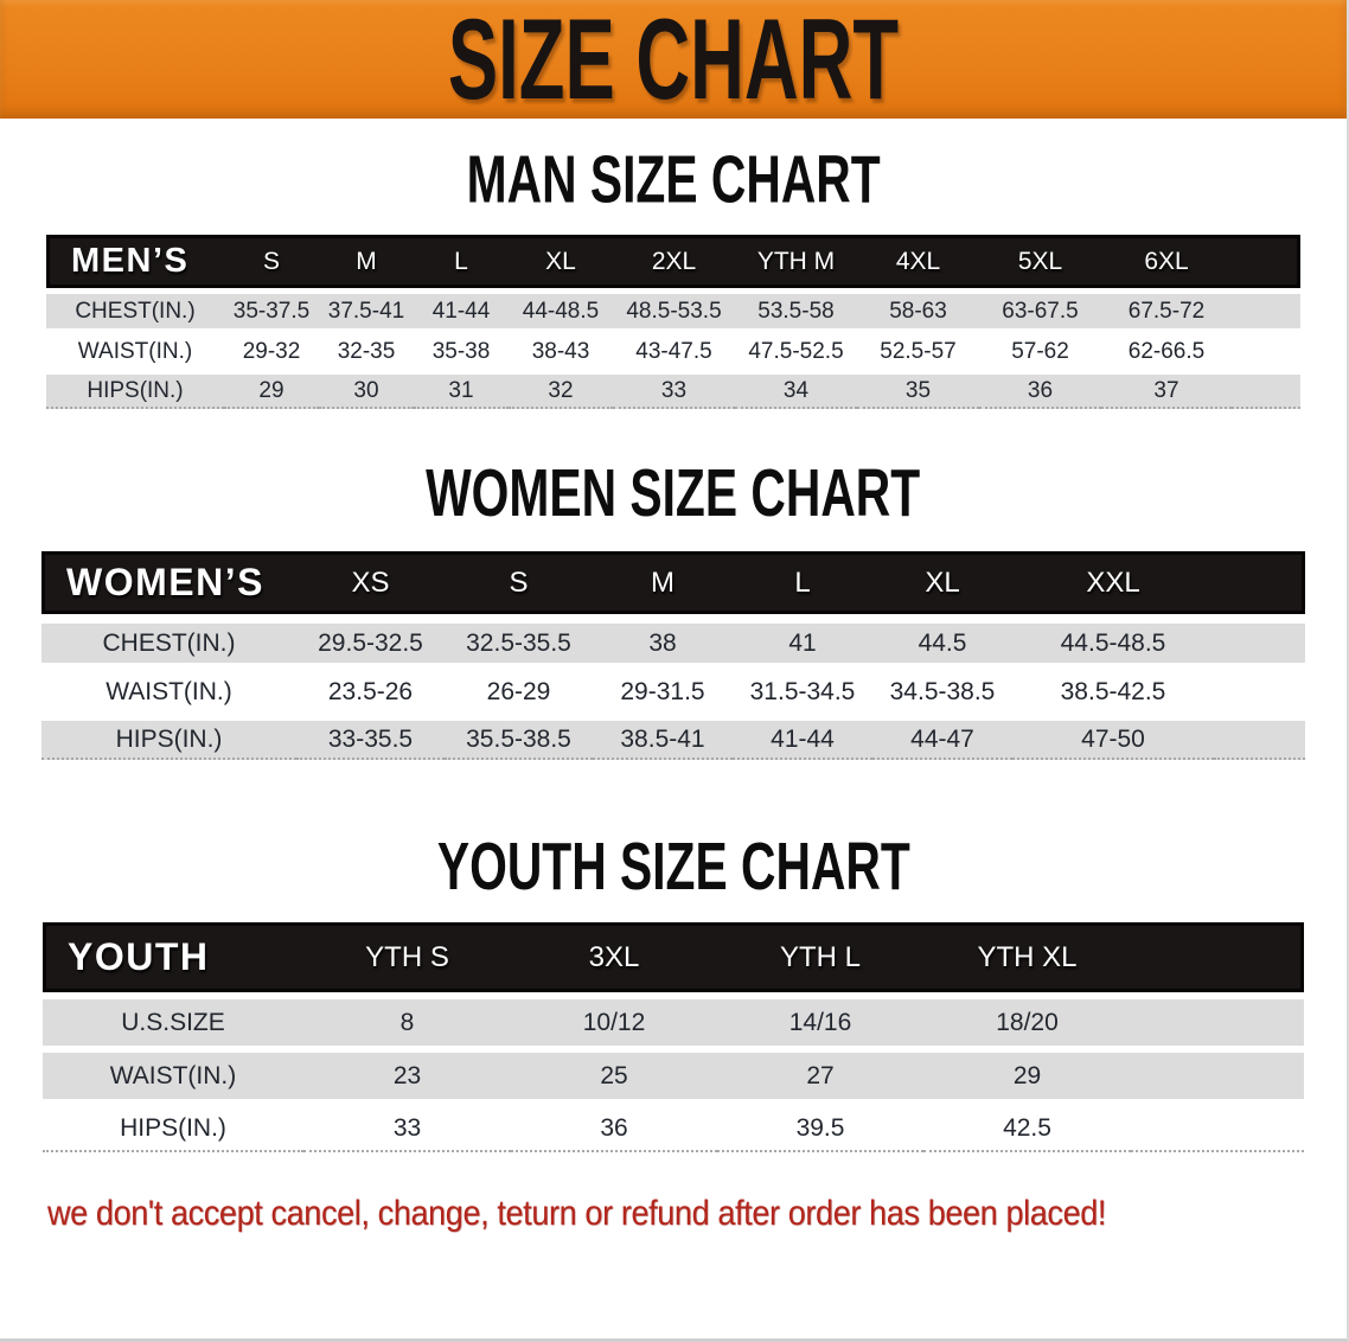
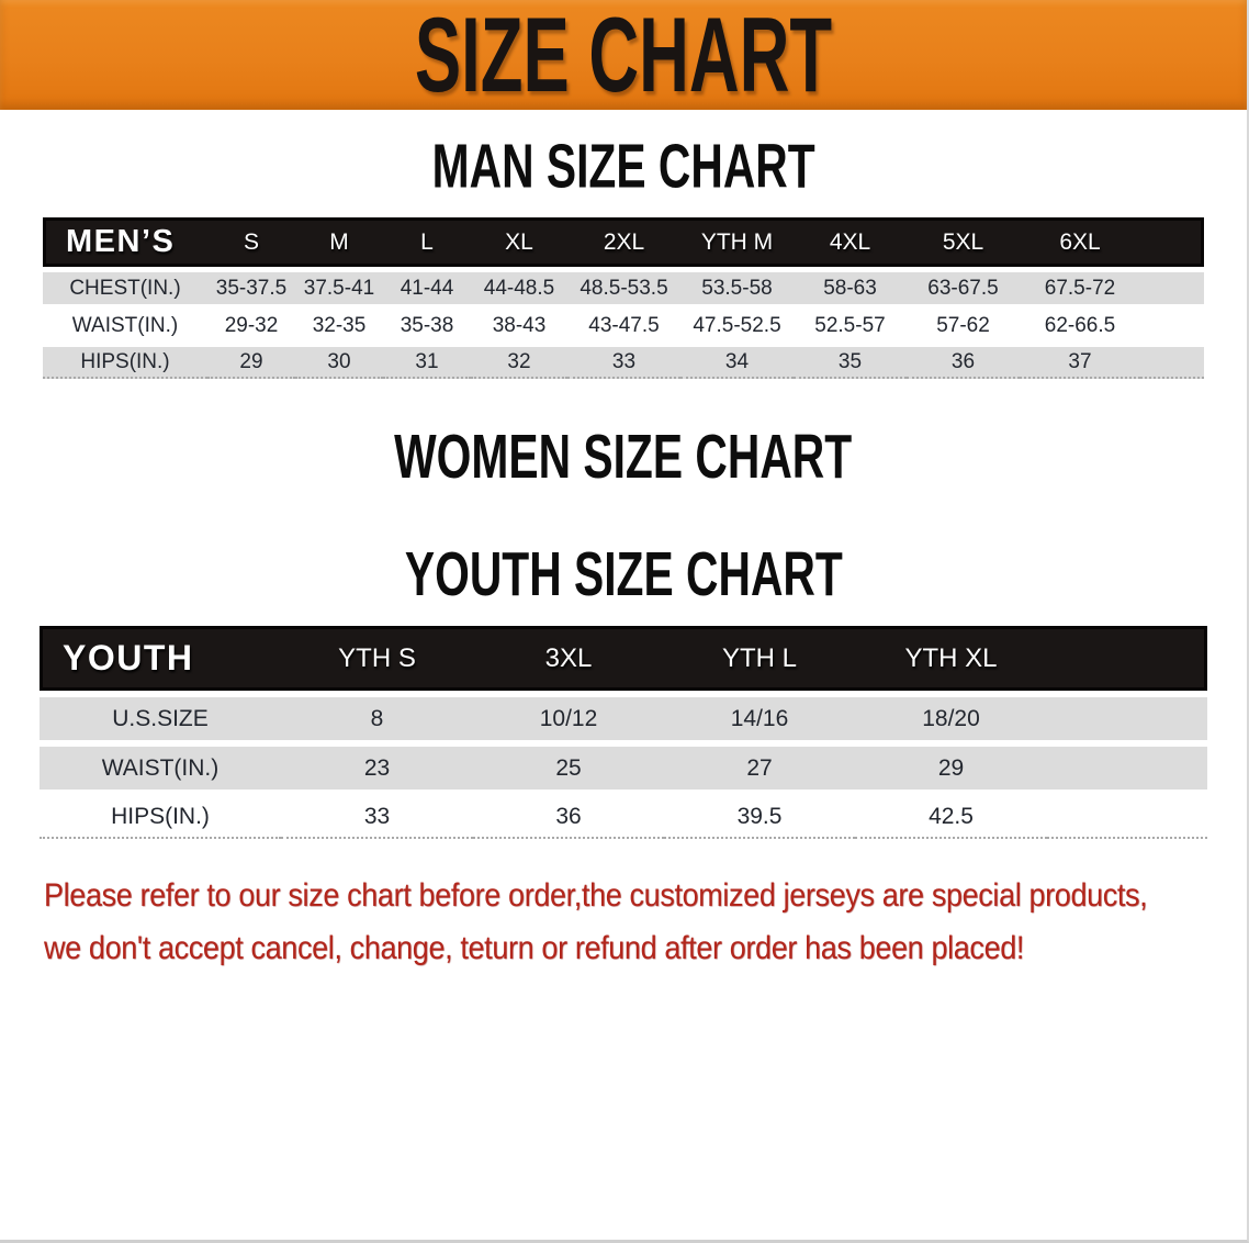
  SIZE CHART
  MAN SIZE CHART
  MEN’S	S	M	L	XL	2XL	YTH M	4XL	5XL	6XL
  CHEST(IN.)	35-37.5	37.5-41	41-44	44-48.5	48.5-53.5	53.5-58	58-63	63-67.5	67.5-72
  WAIST(IN.)	29-32	32-35	35-38	38-43	43-47.5	47.5-52.5	52.5-57	57-62	62-66.5
  HIPS(IN.)	29	30	31	32	33	34	35	36	37
  WOMEN SIZE CHART
- WOMEN’S	XS	S	M	L	XL	XXL
- CHEST(IN.)	29.5-32.5	32.5-35.5	38	41	44.5	44.5-48.5
- WAIST(IN.)	23.5-26	26-29	29-31.5	31.5-34.5	34.5-38.5	38.5-42.5
- HIPS(IN.)	33-35.5	35.5-38.5	38.5-41	41-44	44-47	47-50
  YOUTH SIZE CHART
  YOUTH	YTH S	3XL	YTH L	YTH XL
  U.S.SIZE	8	10/12	14/16	18/20
  WAIST(IN.)	23	25	27	29
  HIPS(IN.)	33	36	39.5	42.5
+ Please refer to our size chart before order,the customized jerseys are special products,
  we don't accept cancel, change, teturn or refund after order has been placed!
